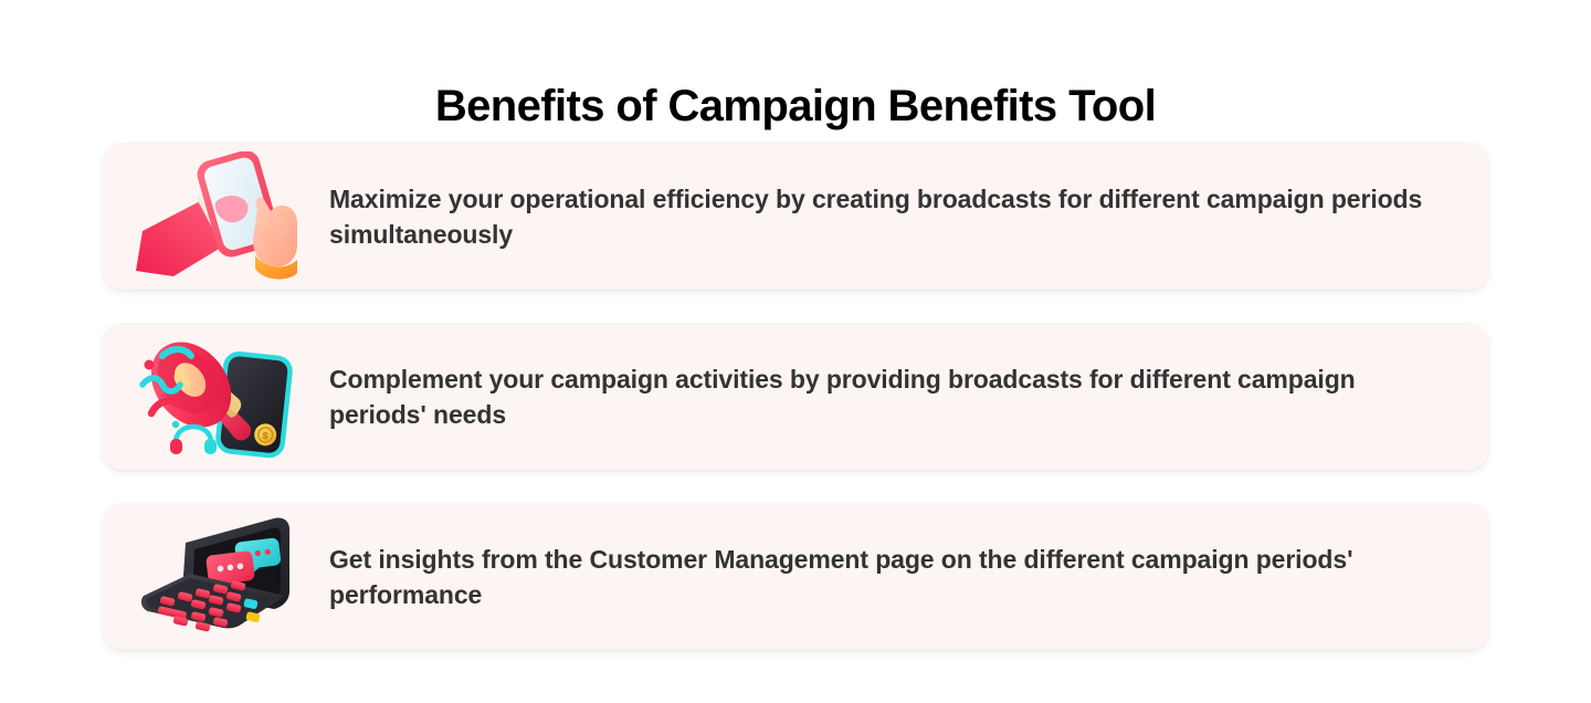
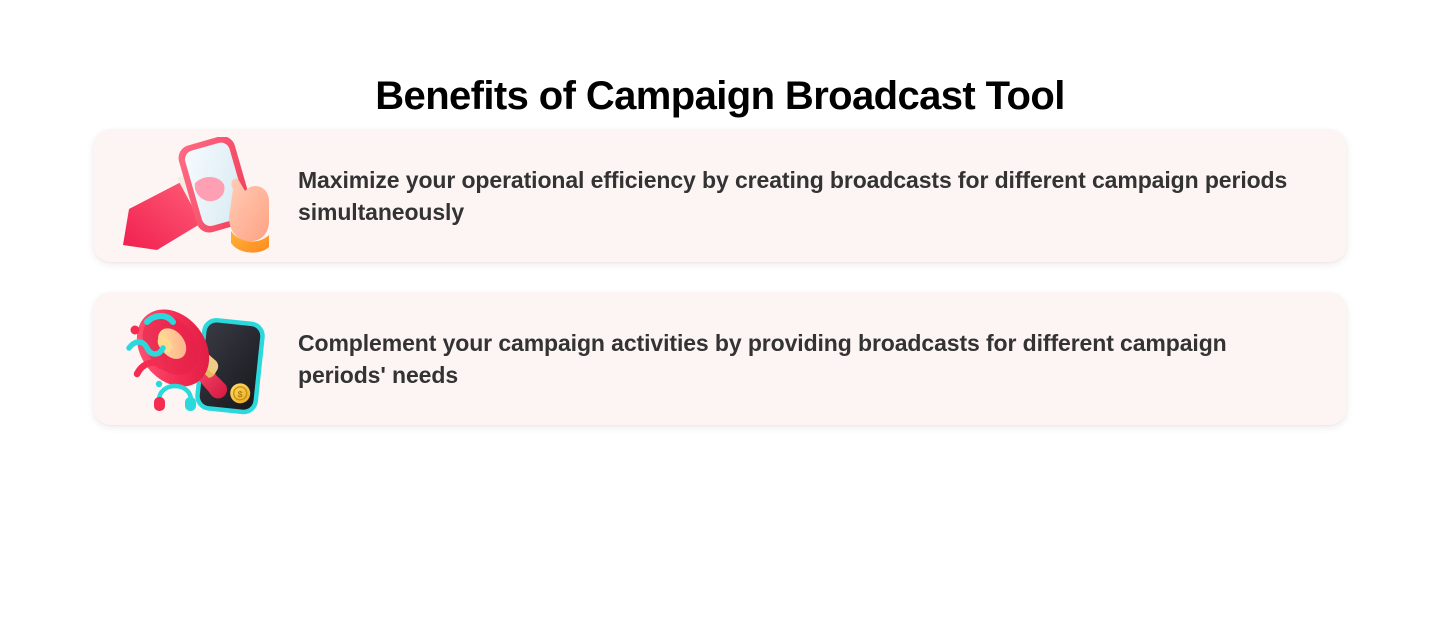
- Benefits of Campaign Benefits Tool
+ Benefits of Campaign Broadcast Tool
  Maximize your operational efficiency by creating broadcasts for different campaign periods simultaneously
  Complement your campaign activities by providing broadcasts for different campaign periods' needs
- Get insights from the Customer Management page on the different campaign periods' performance
